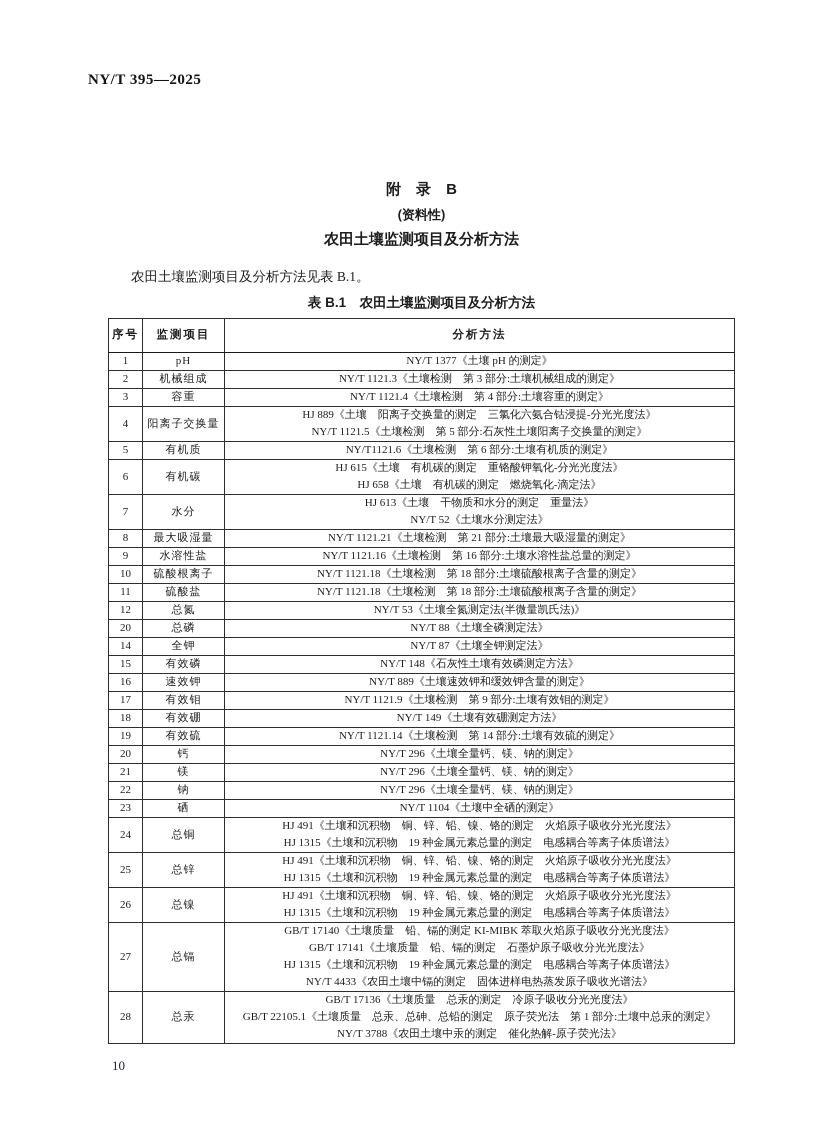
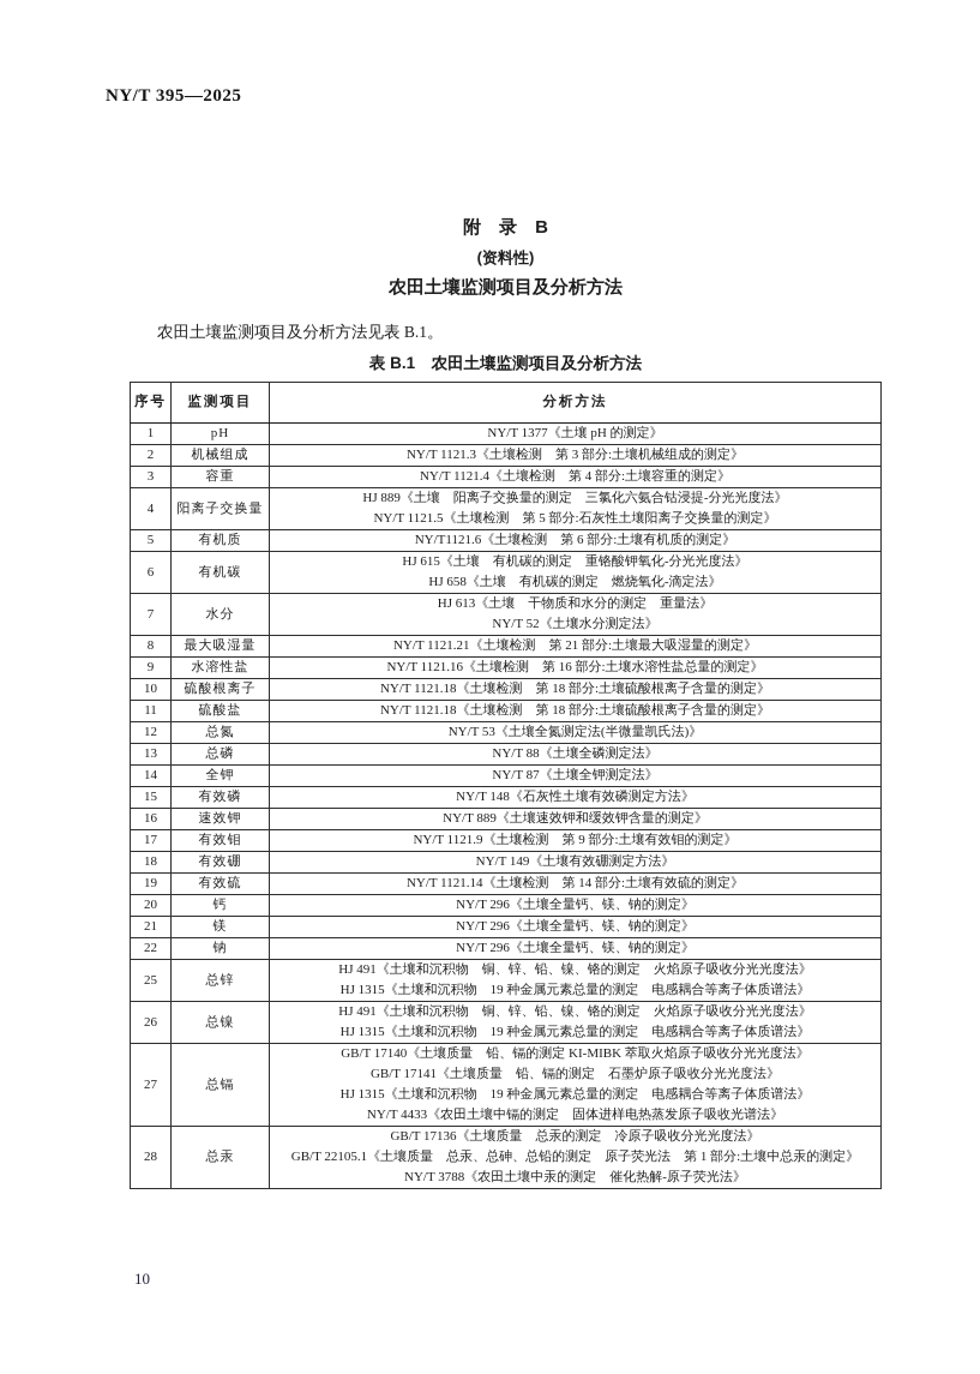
  NY/T 395—2025
  附 录 B
  (资料性)
  农田土壤监测项目及分析方法
  农田土壤监测项目及分析方法见表 B.1。
  表 B.1 农田土壤监测项目及分析方法
  序号	监测项目	分析方法
  1	pH	NY/T 1377《土壤 pH 的测定》
  2	机械组成	NY/T 1121.3《土壤检测 第 3 部分:土壤机械组成的测定》
  3	容重	NY/T 1121.4《土壤检测 第 4 部分:土壤容重的测定》
  4	阳离子交换量	HJ 889《土壤 阳离子交换量的测定 三氯化六氨合钴浸提-分光光度法》NY/T 1121.5《土壤检测 第 5 部分:石灰性土壤阳离子交换量的测定》
  5	有机质	NY/T1121.6《土壤检测 第 6 部分:土壤有机质的测定》
  6	有机碳	HJ 615《土壤 有机碳的测定 重铬酸钾氧化-分光光度法》HJ 658《土壤 有机碳的测定 燃烧氧化-滴定法》
  7	水分	HJ 613《土壤 干物质和水分的测定 重量法》NY/T 52《土壤水分测定法》
  8	最大吸湿量	NY/T 1121.21《土壤检测 第 21 部分:土壤最大吸湿量的测定》
  9	水溶性盐	NY/T 1121.16《土壤检测 第 16 部分:土壤水溶性盐总量的测定》
  10	硫酸根离子	NY/T 1121.18《土壤检测 第 18 部分:土壤硫酸根离子含量的测定》
  11	硫酸盐	NY/T 1121.18《土壤检测 第 18 部分:土壤硫酸根离子含量的测定》
  12	总氮	NY/T 53《土壤全氮测定法(半微量凯氏法)》
- 20	总磷	NY/T 88《土壤全磷测定法》
+ 13	总磷	NY/T 88《土壤全磷测定法》
  14	全钾	NY/T 87《土壤全钾测定法》
  15	有效磷	NY/T 148《石灰性土壤有效磷测定方法》
  16	速效钾	NY/T 889《土壤速效钾和缓效钾含量的测定》
  17	有效钼	NY/T 1121.9《土壤检测 第 9 部分:土壤有效钼的测定》
  18	有效硼	NY/T 149《土壤有效硼测定方法》
  19	有效硫	NY/T 1121.14《土壤检测 第 14 部分:土壤有效硫的测定》
  20	钙	NY/T 296《土壤全量钙、镁、钠的测定》
  21	镁	NY/T 296《土壤全量钙、镁、钠的测定》
  22	钠	NY/T 296《土壤全量钙、镁、钠的测定》
- 23	硒	NY/T 1104《土壤中全硒的测定》
- 24	总铜	HJ 491《土壤和沉积物 铜、锌、铅、镍、铬的测定 火焰原子吸收分光光度法》HJ 1315《土壤和沉积物 19 种金属元素总量的测定 电感耦合等离子体质谱法》
  25	总锌	HJ 491《土壤和沉积物 铜、锌、铅、镍、铬的测定 火焰原子吸收分光光度法》HJ 1315《土壤和沉积物 19 种金属元素总量的测定 电感耦合等离子体质谱法》
  26	总镍	HJ 491《土壤和沉积物 铜、锌、铅、镍、铬的测定 火焰原子吸收分光光度法》HJ 1315《土壤和沉积物 19 种金属元素总量的测定 电感耦合等离子体质谱法》
  27	总镉	GB/T 17140《土壤质量 铅、镉的测定 KI-MIBK 萃取火焰原子吸收分光光度法》GB/T 17141《土壤质量 铅、镉的测定 石墨炉原子吸收分光光度法》HJ 1315《土壤和沉积物 19 种金属元素总量的测定 电感耦合等离子体质谱法》NY/T 4433《农田土壤中镉的测定 固体进样电热蒸发原子吸收光谱法》
  28	总汞	GB/T 17136《土壤质量 总汞的测定 冷原子吸收分光光度法》GB/T 22105.1《土壤质量 总汞、总砷、总铅的测定 原子荧光法 第 1 部分:土壤中总汞的测定》NY/T 3788《农田土壤中汞的测定 催化热解-原子荧光法》
  10
